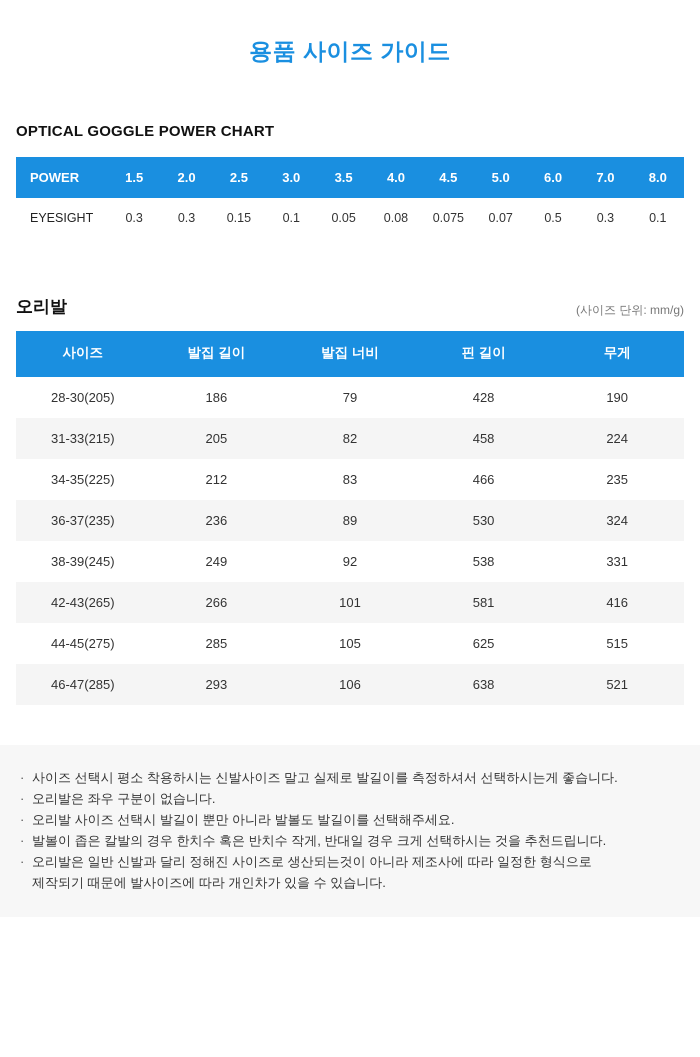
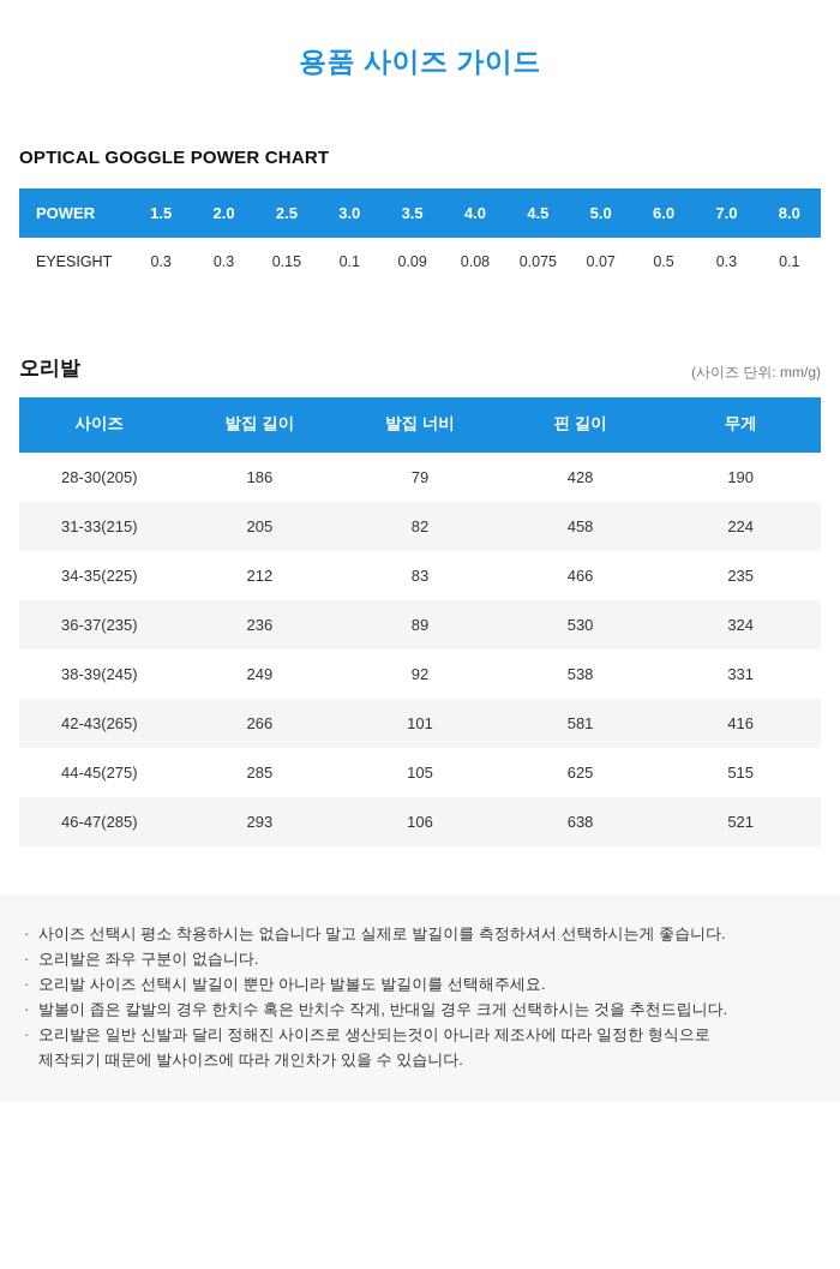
  용품 사이즈 가이드
  OPTICAL GOGGLE POWER CHART
  POWER	1.5	2.0	2.5	3.0	3.5	4.0	4.5	5.0	6.0	7.0	8.0
- EYESIGHT	0.3	0.3	0.15	0.1	0.05	0.08	0.075	0.07	0.5	0.3	0.1
+ EYESIGHT	0.3	0.3	0.15	0.1	0.09	0.08	0.075	0.07	0.5	0.3	0.1
  오리발
  (사이즈 단위: mm/g)
  사이즈	발집 길이	발집 너비	핀 길이	무게
  28-30(205)	186	79	428	190
  31-33(215)	205	82	458	224
  34-35(225)	212	83	466	235
  36-37(235)	236	89	530	324
  38-39(245)	249	92	538	331
  42-43(265)	266	101	581	416
  44-45(275)	285	105	625	515
  46-47(285)	293	106	638	521
  ·
- 사이즈 선택시 평소 착용하시는 신발사이즈 말고 실제로 발길이를 측정하셔서 선택하시는게 좋습니다.
+ 사이즈 선택시 평소 착용하시는 없습니다 말고 실제로 발길이를 측정하셔서 선택하시는게 좋습니다.
  ·
  오리발은 좌우 구분이 없습니다.
  ·
  오리발 사이즈 선택시 발길이 뿐만 아니라 발볼도 발길이를 선택해주세요.
  ·
  발볼이 좁은 칼발의 경우 한치수 혹은 반치수 작게, 반대일 경우 크게 선택하시는 것을 추천드립니다.
  ·
  오리발은 일반 신발과 달리 정해진 사이즈로 생산되는것이 아니라 제조사에 따라 일정한 형식으로
  제작되기 때문에 발사이즈에 따라 개인차가 있을 수 있습니다.
